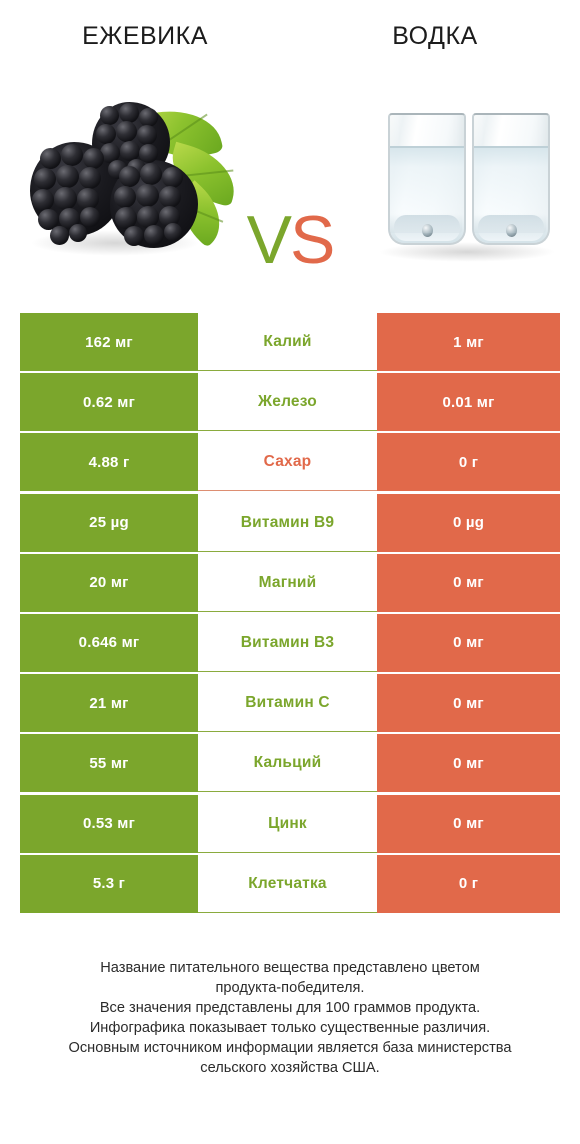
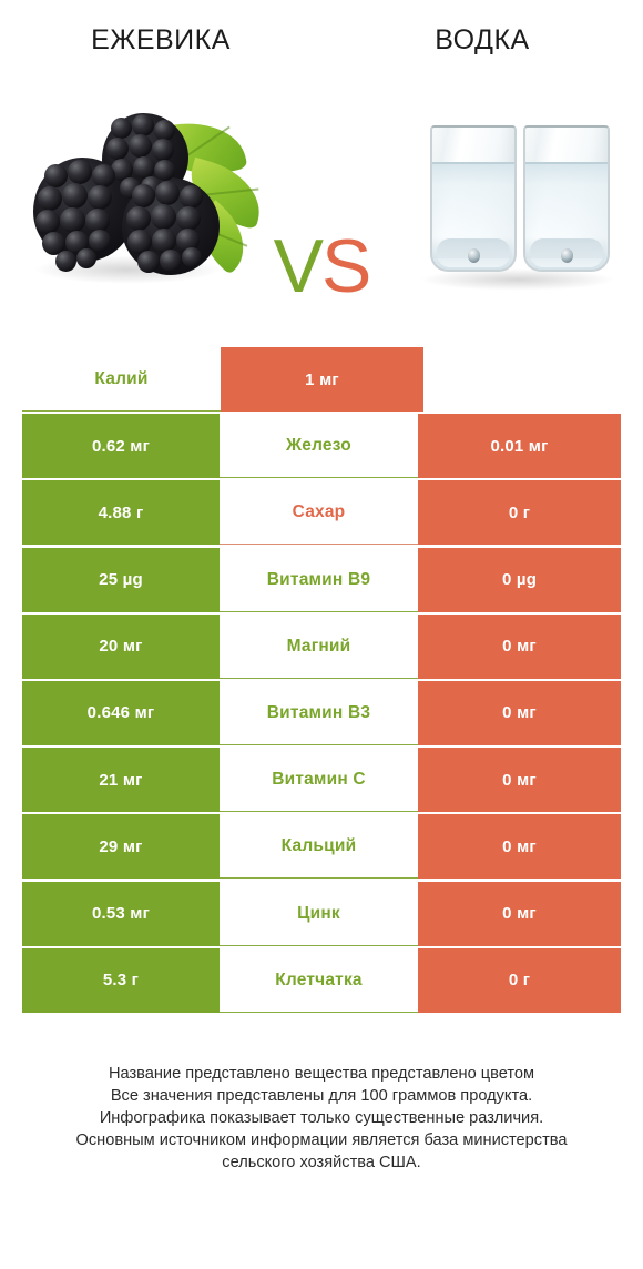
  ЕЖЕВИКА
  ВОДКА
  V
  S
- 162 мг
  Калий
  1 мг
  0.62 мг
  Железо
  0.01 мг
  4.88 г
  Сахар
  0 г
  25 µg
  Витамин B9
  0 µg
  20 мг
  Магний
  0 мг
  0.646 мг
  Витамин B3
  0 мг
  21 мг
  Витамин C
  0 мг
- 55 мг
+ 29 мг
  Кальций
  0 мг
  0.53 мг
  Цинк
  0 мг
  5.3 г
  Клетчатка
  0 г
- Название питательного вещества представлено цветом
+ Название представлено вещества представлено цветом
- продукта-победителя.
  Все значения представлены для 100 граммов продукта.
  Инфографика показывает только существенные различия.
  Основным источником информации является база министерства
  сельского хозяйства США.
